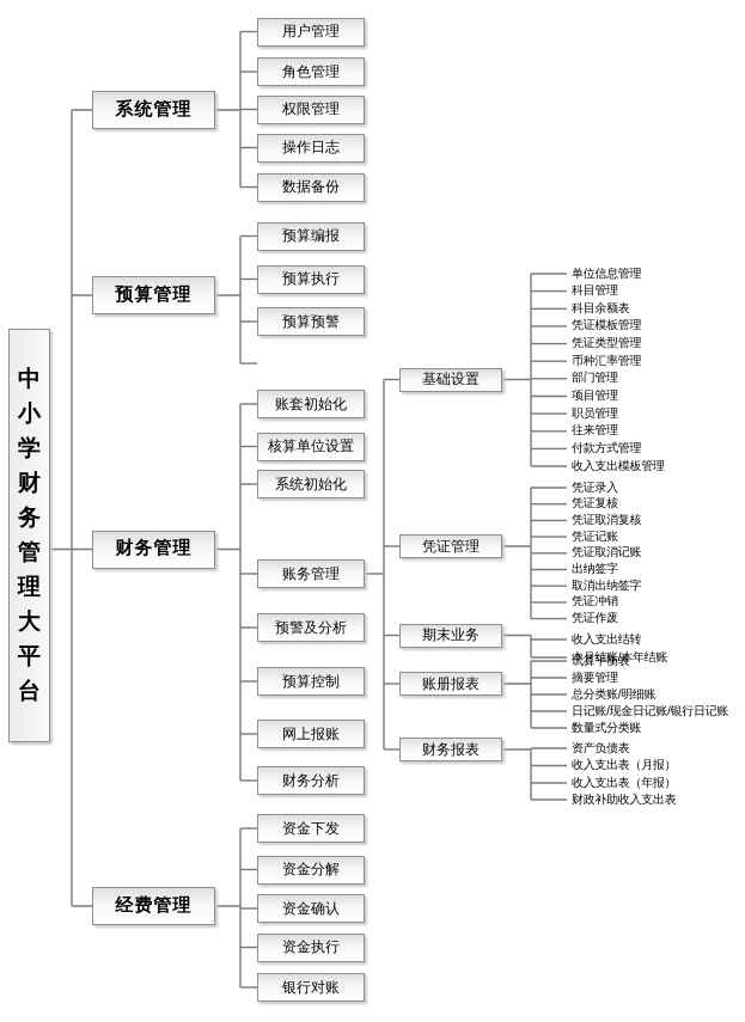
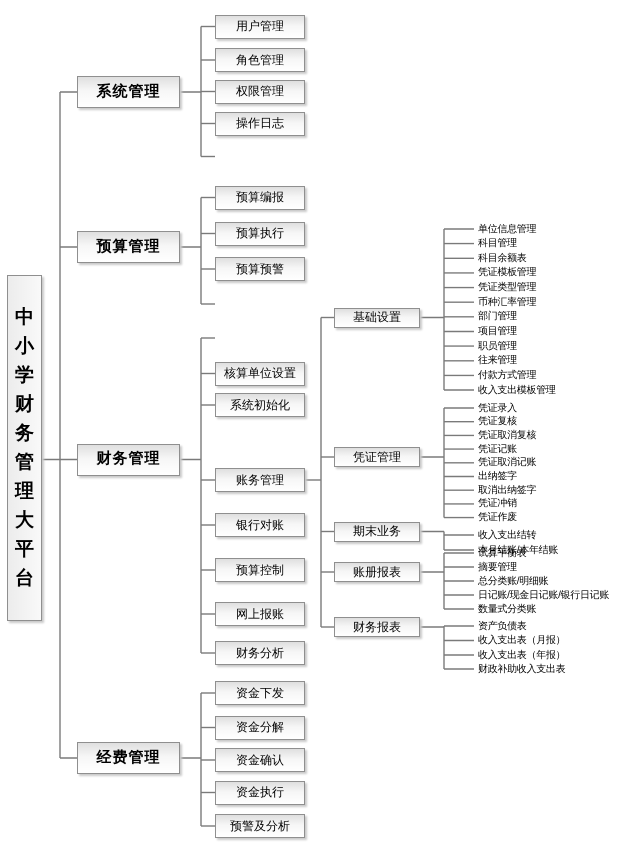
  中
  小
  学
  财
  务
  管
  理
  大
  平
  台
  系统管理
  用户管理
  角色管理
  权限管理
  操作日志
- 数据备份
  预算管理
  预算编报
  预算执行
  预算预警
  财务管理
- 账套初始化
  核算单位设置
  系统初始化
  账务管理
- 预警及分析
+ 银行对账
  预算控制
  网上报账
  财务分析
  经费管理
  资金下发
  资金分解
  资金确认
  资金执行
- 银行对账
+ 预警及分析
  基础设置
  单位信息管理
  科目管理
  科目余额表
  凭证模板管理
  凭证类型管理
  币种汇率管理
  部门管理
  项目管理
  职员管理
  往来管理
  付款方式管理
  收入支出模板管理
  凭证管理
  凭证录入
  凭证复核
  凭证取消复核
  凭证记账
  凭证取消记账
  出纳签字
  取消出纳签字
  凭证冲销
  凭证作废
  期末业务
  收入支出结转
  本月结账/本年结账
  账册报表
  试算平衡表
  摘要管理
  总分类账/明细账
  日记账/现金日记账/银行日记账
  数量式分类账
  财务报表
  资产负债表
  收入支出表（月报）
  收入支出表（年报）
  财政补助收入支出表
